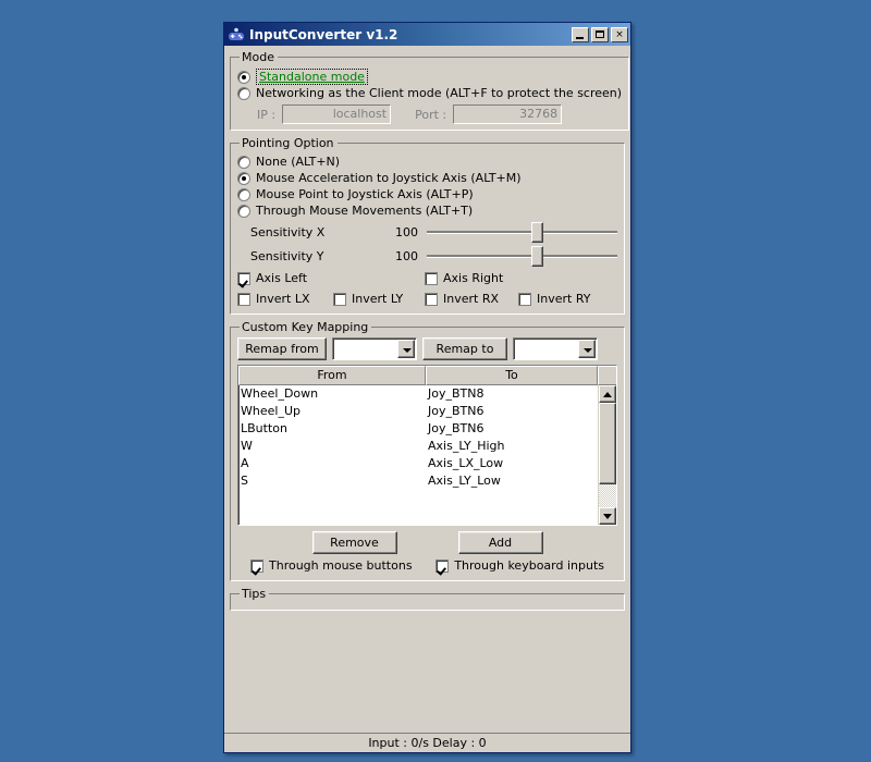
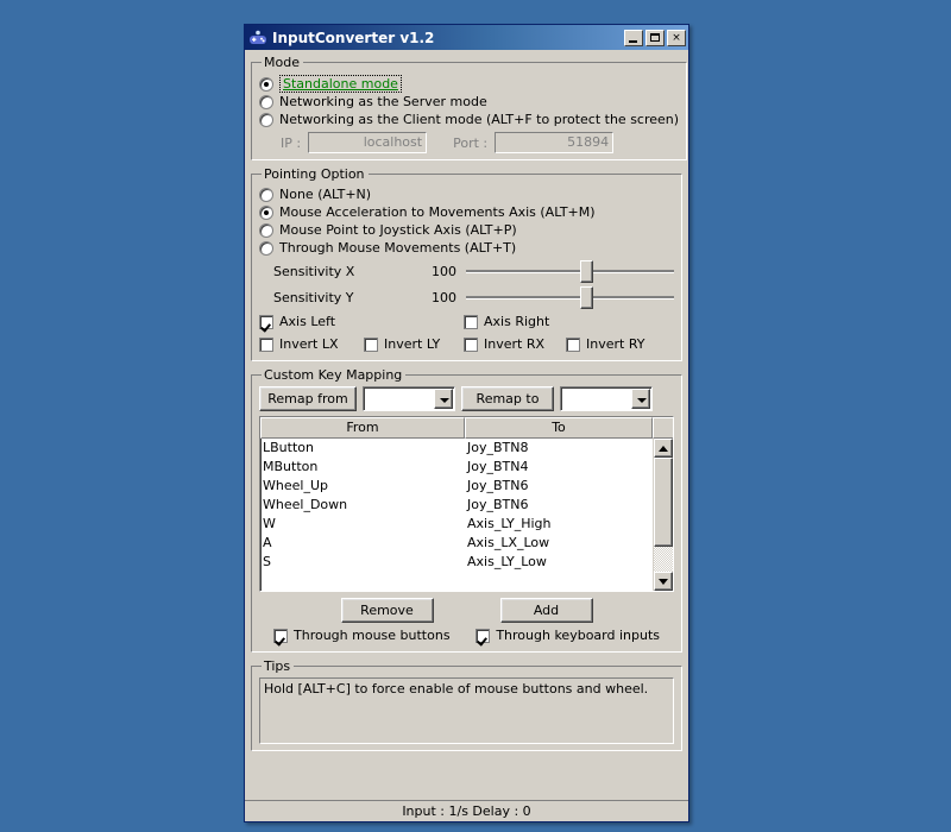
  InputConverter v1.2
  ×
  Mode
  Standalone mode
+ Networking as the Server mode
  Networking as the Client mode (ALT+F to protect the screen)
  IP :
  localhost
  Port :
- 32768
+ 51894
  Pointing Option
  None (ALT+N)
- Mouse Acceleration to Joystick Axis (ALT+M)
+ Mouse Acceleration to Movements Axis (ALT+M)
  Mouse Point to Joystick Axis (ALT+P)
  Through Mouse Movements (ALT+T)
  Sensitivity X
  100
  Sensitivity Y
  100
  Axis Left
  Axis Right
  Invert LX
  Invert LY
  Invert RX
  Invert RY
  Custom Key Mapping
  Remap from
  Remap to
  From
  To
- Wheel_Down
+ LButton
  Joy_BTN8
+ MButton
+ Joy_BTN4
  Wheel_Up
  Joy_BTN6
- LButton
+ Wheel_Down
  Joy_BTN6
  W
  Axis_LY_High
  A
  Axis_LX_Low
  S
  Axis_LY_Low
  Remove
  Add
  Through mouse buttons
  Through keyboard inputs
  Tips
+ Hold [ALT+C] to force enable of mouse buttons and wheel.
- Input : 0/s Delay : 0
+ Input : 1/s Delay : 0
